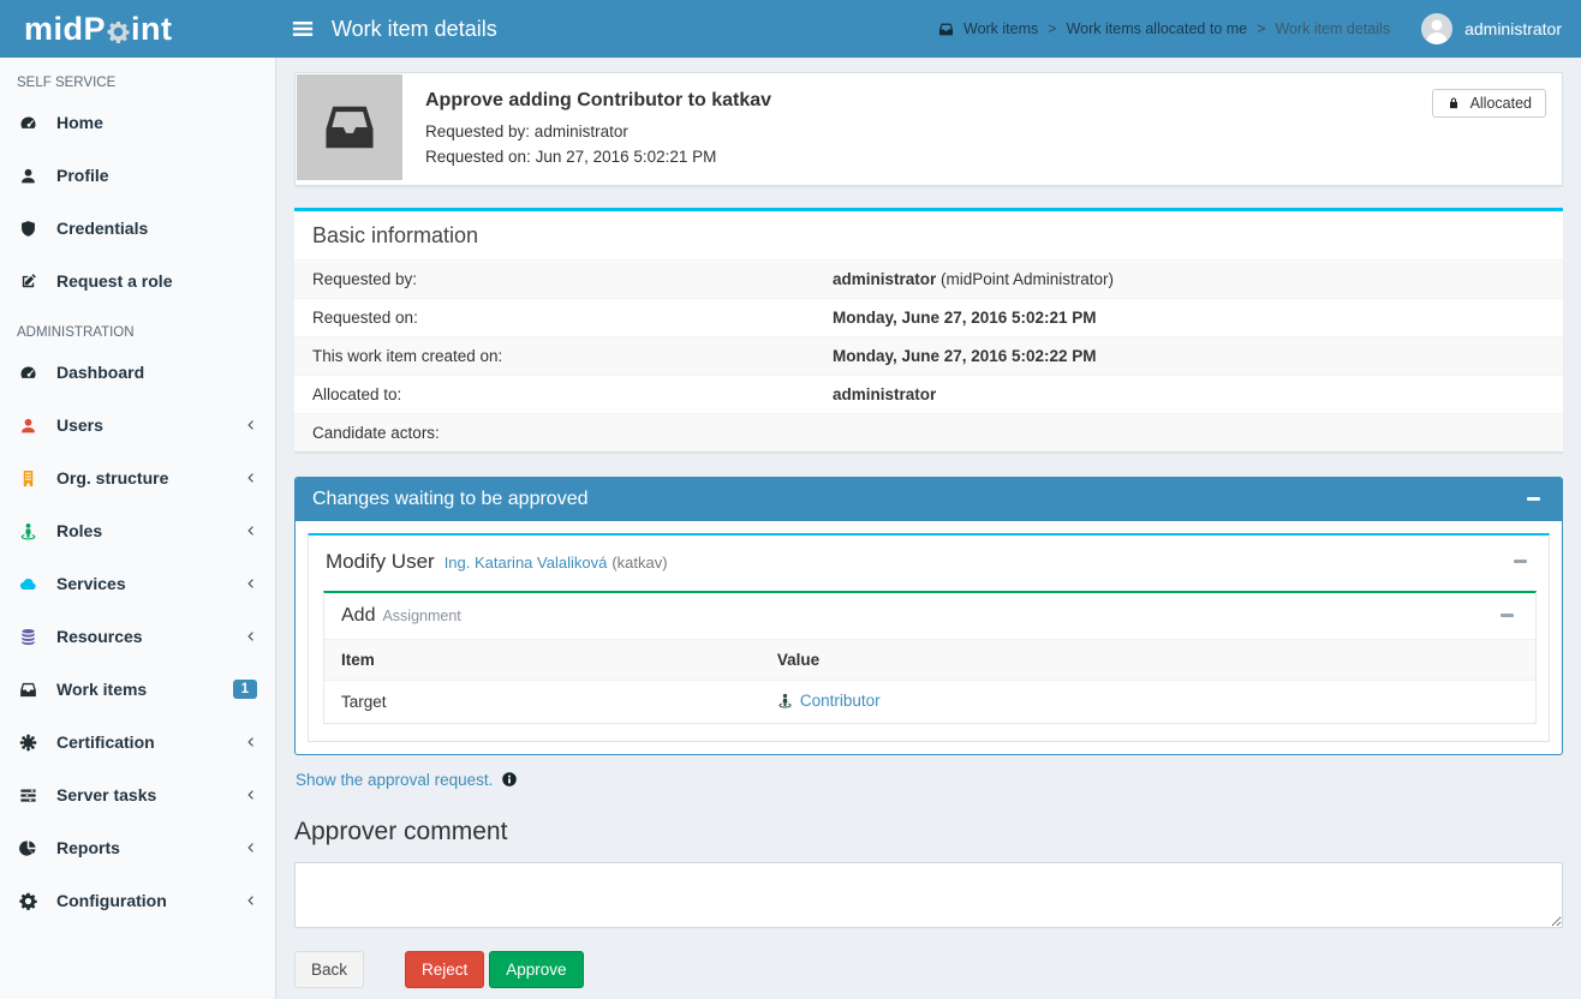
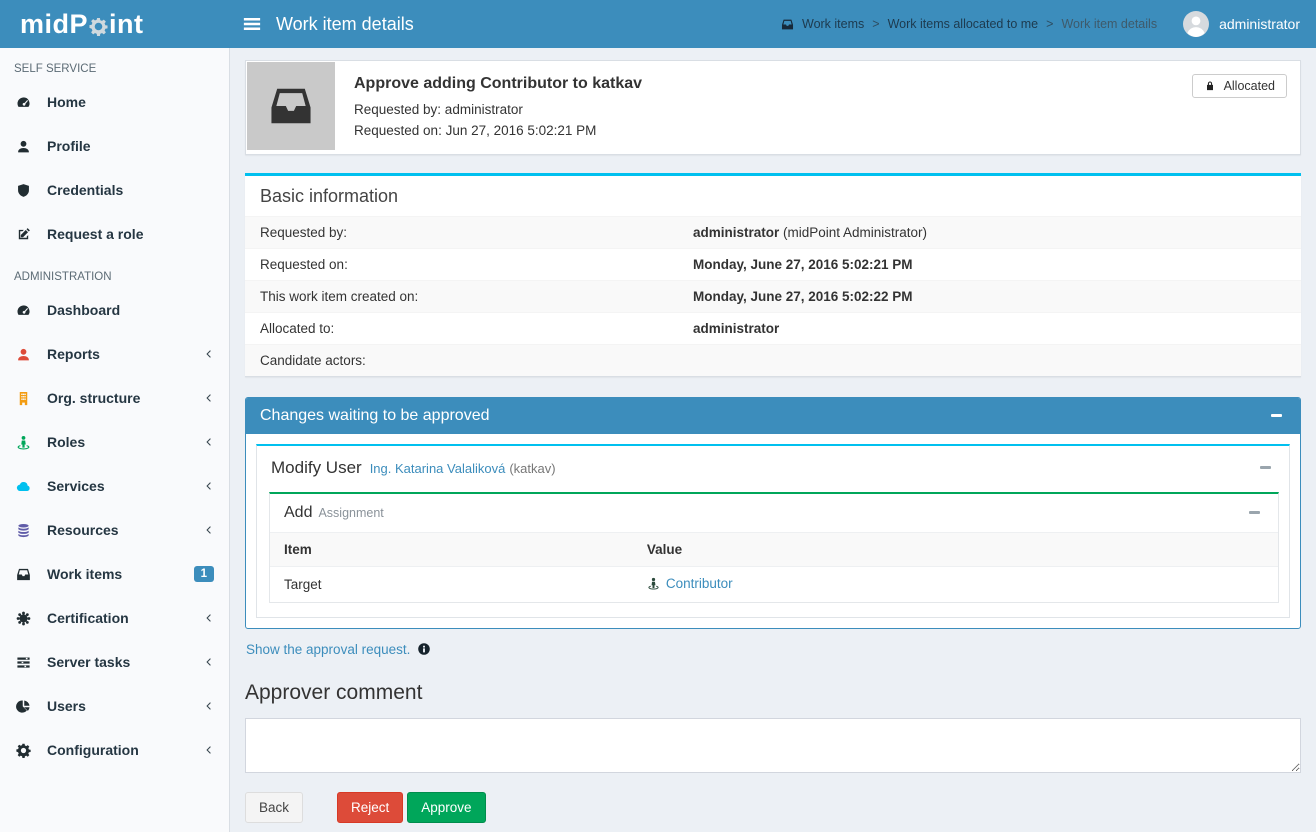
  midP
  int
  Work item details
  Work items
  >
  Work items allocated to me
  >
  Work item details
  administrator
  SELF SERVICE
  Home
  Profile
  Credentials
  Request a role
  ADMINISTRATION
  Dashboard
- Users
+ Reports
  Org. structure
  Roles
  Services
  Resources
  Work items
  1
  Certification
  Server tasks
- Reports
+ Users
  Configuration
  Approve adding Contributor to katkav
  Requested by: administrator
  Requested on: Jun 27, 2016 5:02:21 PM
  Allocated
  Basic information
  Requested by:
  administrator (midPoint Administrator)
  Requested on:
  Monday, June 27, 2016 5:02:21 PM
  This work item created on:
  Monday, June 27, 2016 5:02:22 PM
  Allocated to:
  administrator
  Candidate actors:
  Changes waiting to be approved
  Modify User
  Ing. Katarina Valaliková
  (katkav)
  Add
  Assignment
  Item	Value
  Target	Contributor
  Show the approval request.
  Approver comment
  Back
  Reject
  Approve
